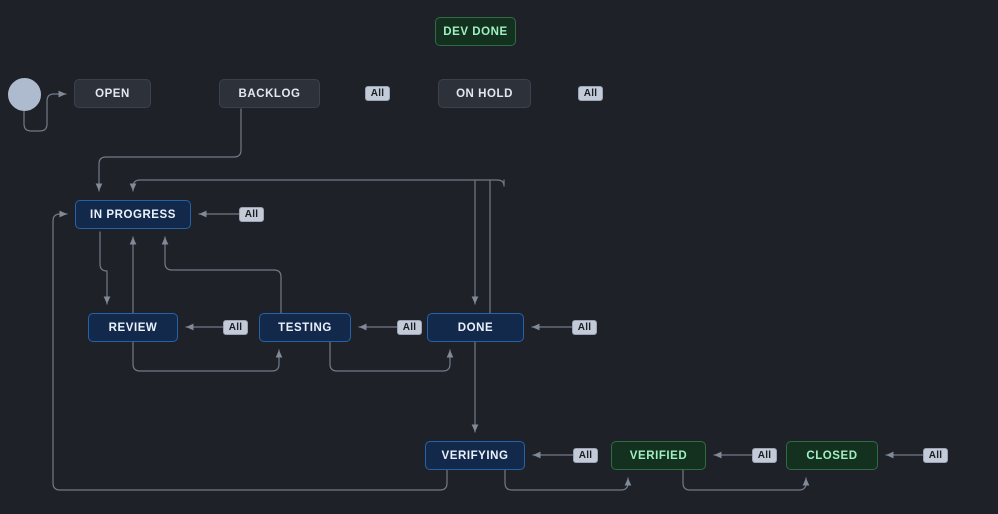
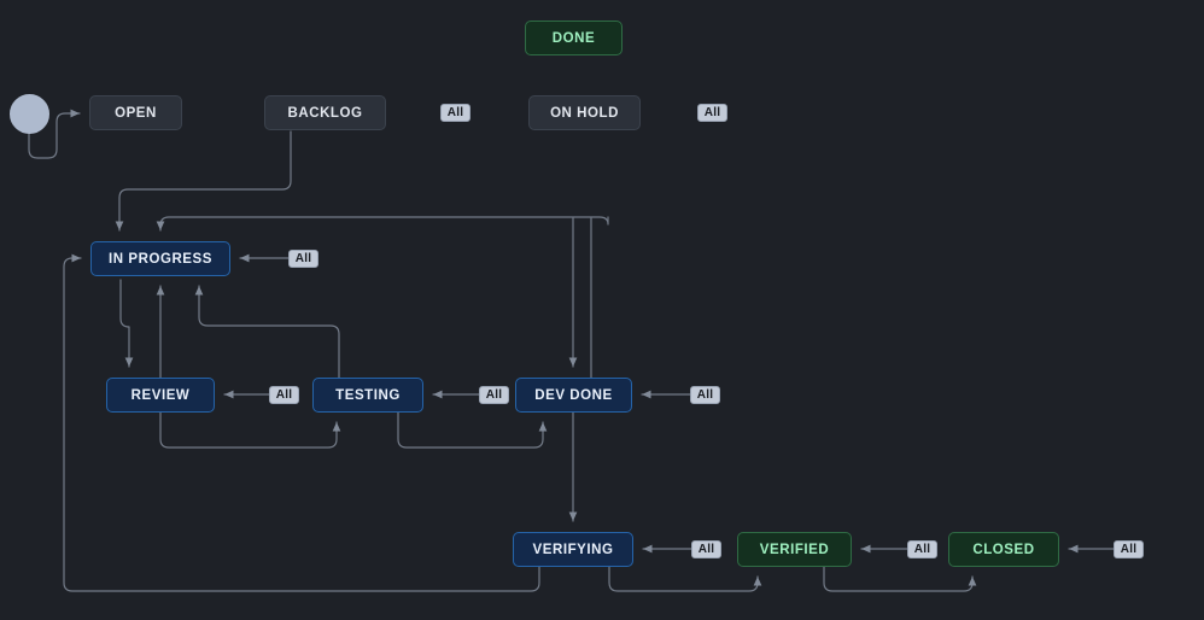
- DEV DONE
+ DONE
  OPEN
  BACKLOG
  ON HOLD
  IN PROGRESS
  REVIEW
  TESTING
- DONE
+ DEV DONE
  VERIFYING
  VERIFIED
  CLOSED
  All
  All
  All
  All
  All
  All
  All
  All
  All
